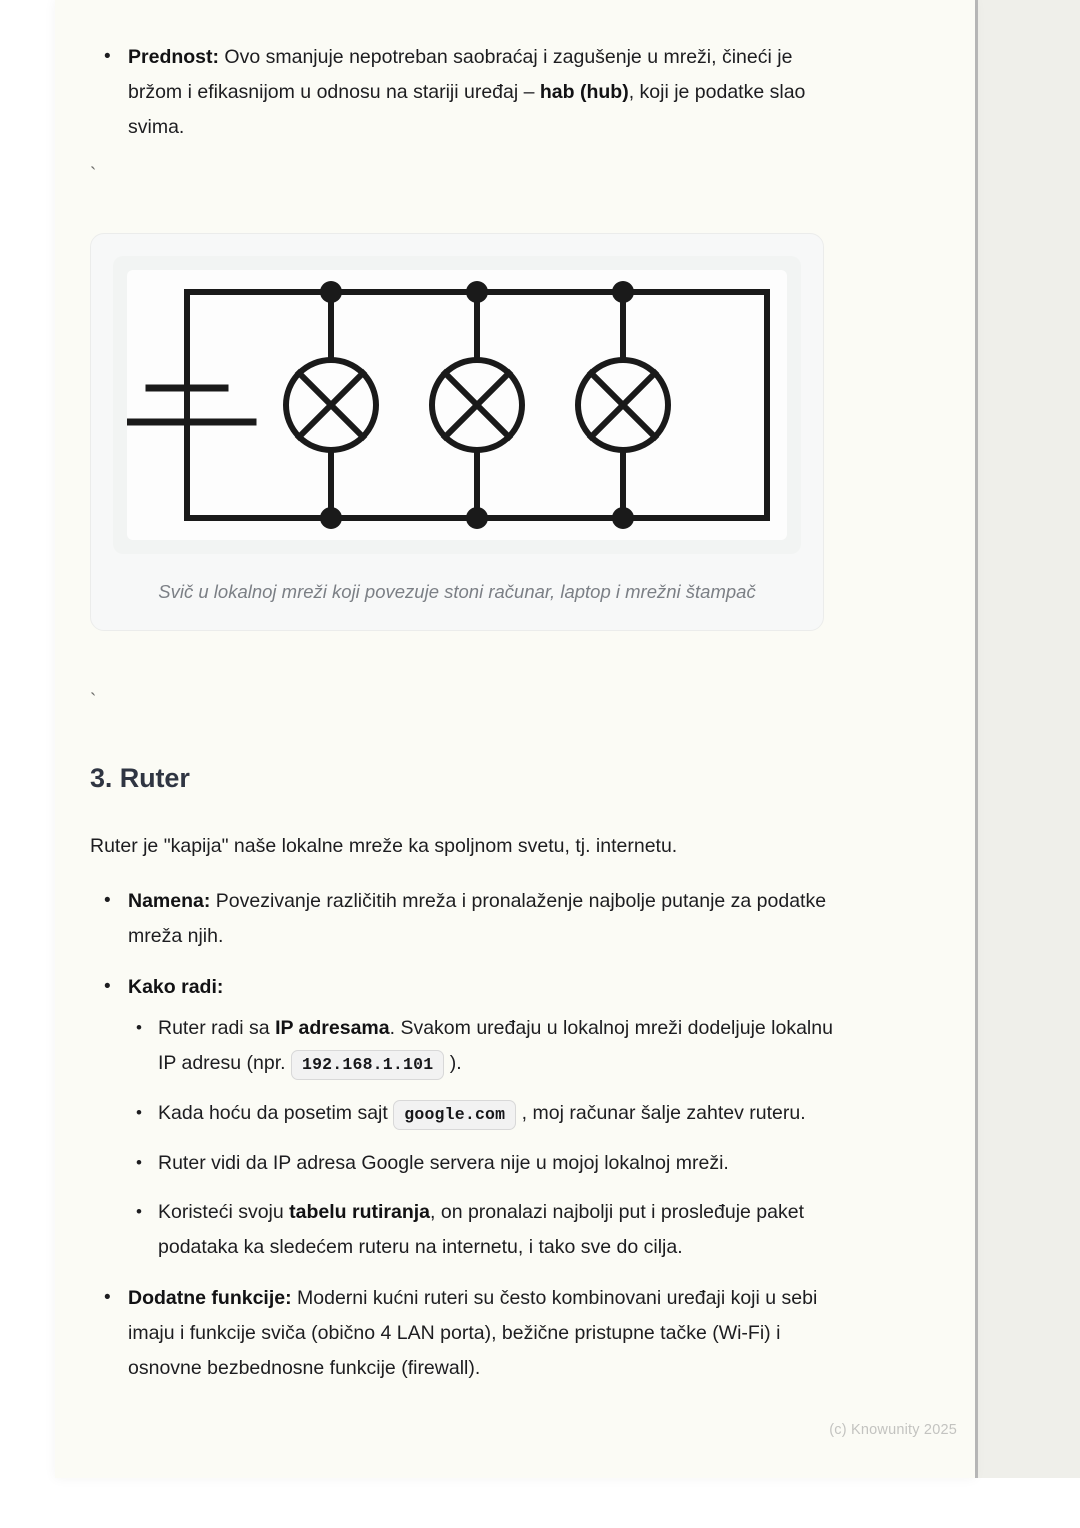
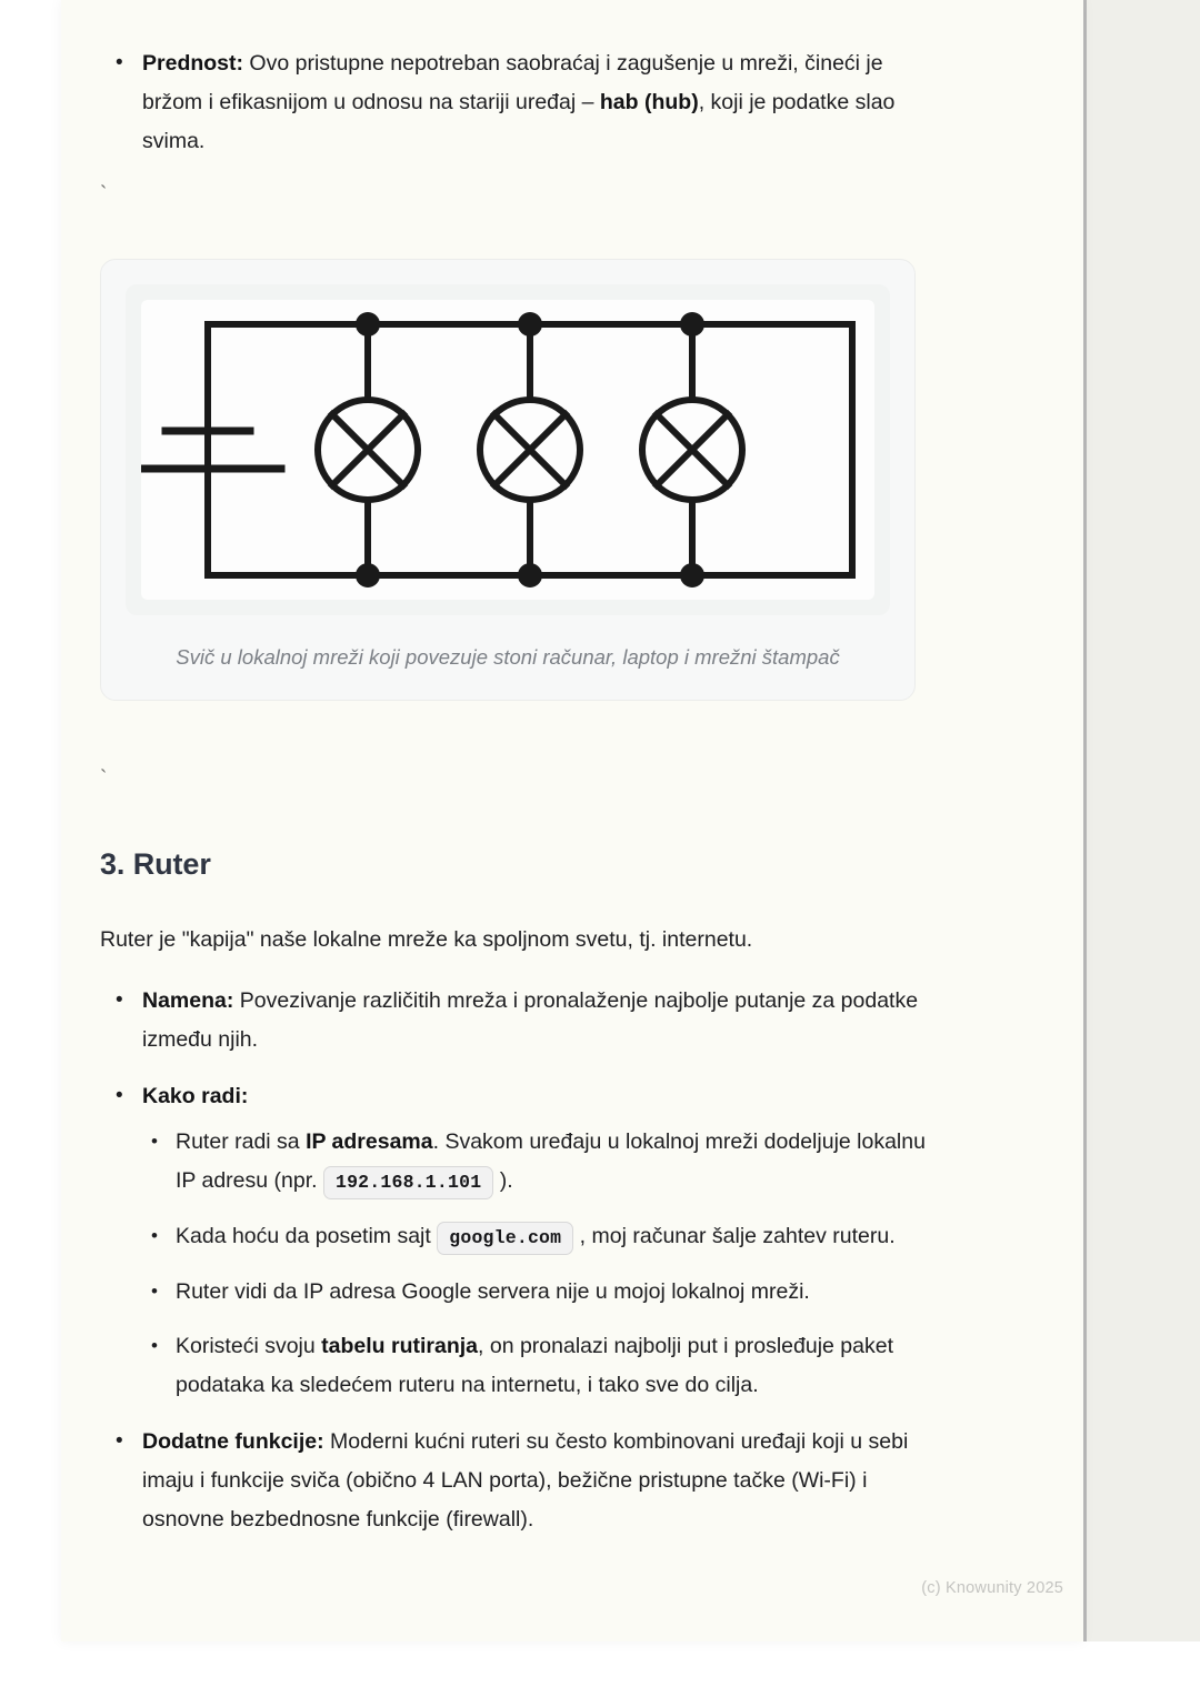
- Prednost: Ovo smanjuje nepotreban saobraćaj i zagušenje u mreži, čineći je bržom i efikasnijom u odnosu na stariji uređaj – hab (hub), koji je podatke slao svima.
+ Prednost: Ovo pristupne nepotreban saobraćaj i zagušenje u mreži, čineći je bržom i efikasnijom u odnosu na stariji uređaj – hab (hub), koji je podatke slao svima.
  `
  Svič u lokalnoj mreži koji povezuje stoni računar, laptop i mrežni štampač
  `
  3. Ruter
  Ruter je "kapija" naše lokalne mreže ka spoljnom svetu, tj. internetu.
- Namena: Povezivanje različitih mreža i pronalaženje najbolje putanje za podatke mreža njih.
+ Namena: Povezivanje različitih mreža i pronalaženje najbolje putanje za podatke između njih.
  Kako radi:
  Ruter radi sa IP adresama. Svakom uređaju u lokalnoj mreži dodeljuje lokalnu IP adresu (npr. 192.168.1.101 ).
  Kada hoću da posetim sajt google.com , moj računar šalje zahtev ruteru.
  Ruter vidi da IP adresa Google servera nije u mojoj lokalnoj mreži.
  Koristeći svoju tabelu rutiranja, on pronalazi najbolji put i prosleđuje paket podataka ka sledećem ruteru na internetu, i tako sve do cilja.
  Dodatne funkcije: Moderni kućni ruteri su često kombinovani uređaji koji u sebi imaju i funkcije sviča (obično 4 LAN porta), bežične pristupne tačke (Wi-Fi) i osnovne bezbednosne funkcije (firewall).
  (c) Knowunity 2025
